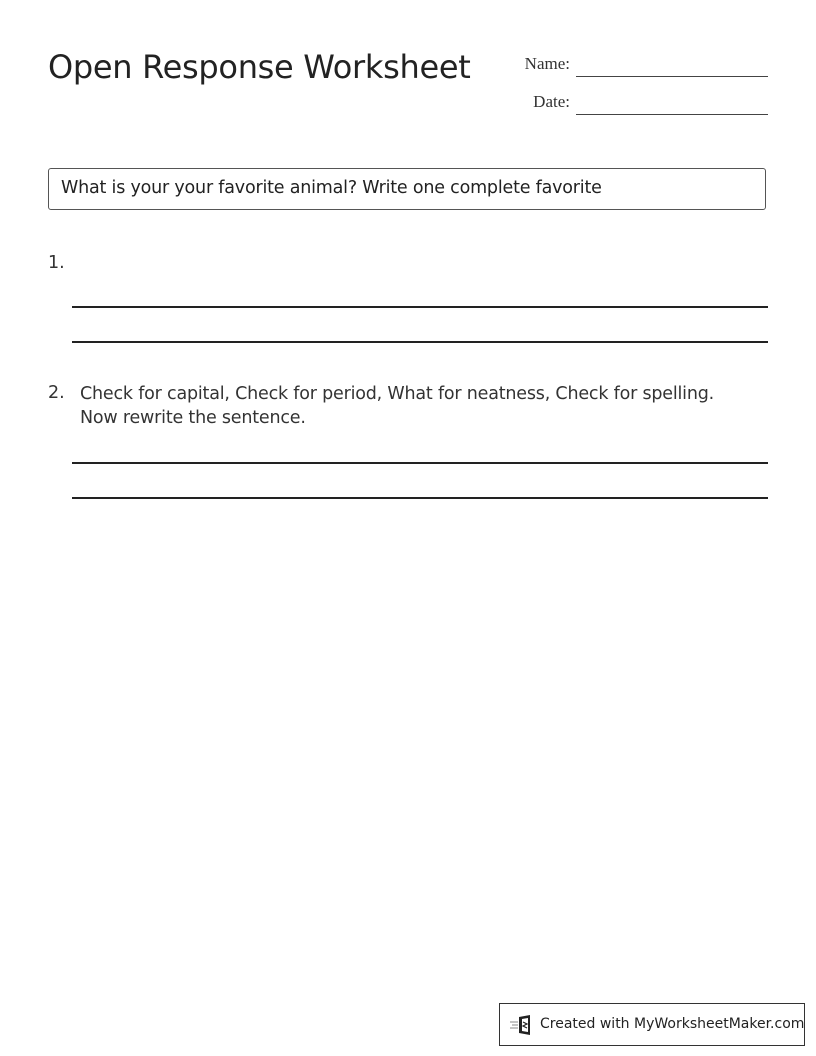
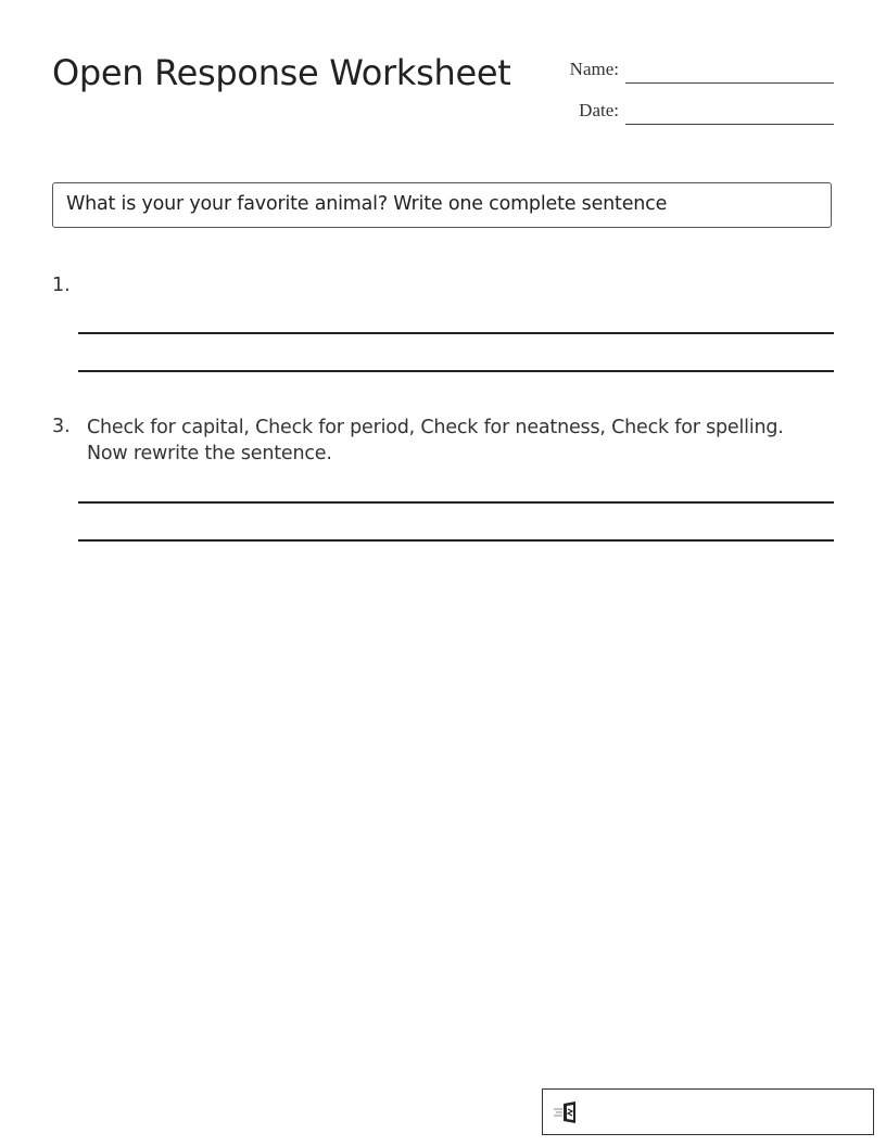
  Open Response Worksheet
  Name:
  Date:
- What is your your favorite animal? Write one complete favorite
+ What is your your favorite animal? Write one complete sentence
  1.
- 2.
+ 3.
- Check for capital, Check for period, What for neatness, Check for spelling.
+ Check for capital, Check for period, Check for neatness, Check for spelling.
  Now rewrite the sentence.
- Created with MyWorksheetMaker.com
